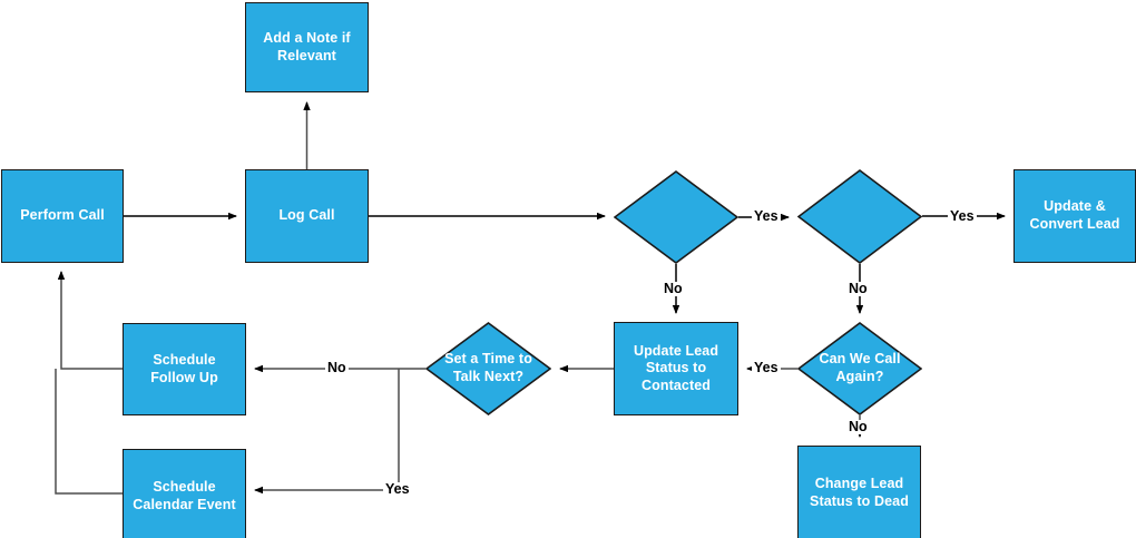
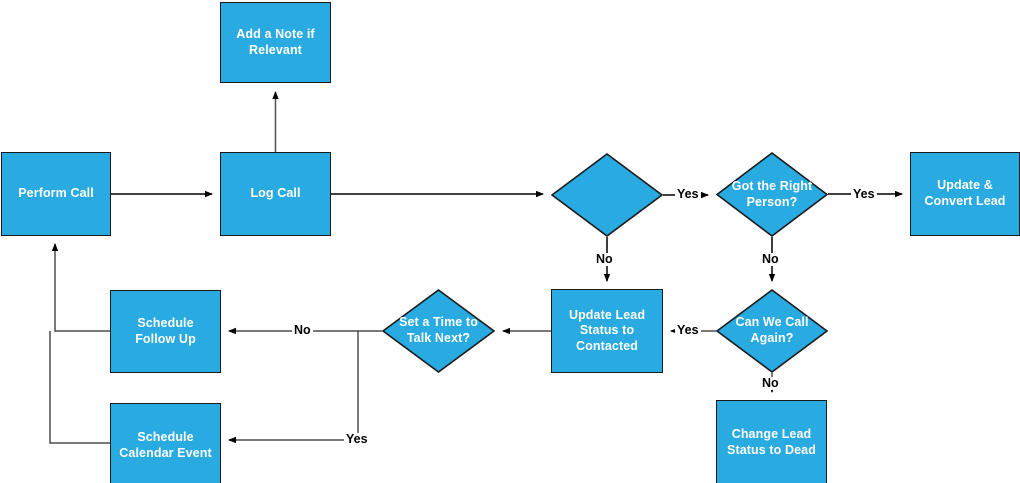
  Perform Call
  Add a Note if
  Relevant
  Log Call
+ Got the Right
+ Person?
  Update &
  Convert Lead
  Update Lead
  Status to
  Contacted
  Can We Call
  Again?
  Set a Time to
  Talk Next?
  Schedule
  Follow Up
  Schedule
  Calendar Event
  Change Lead
  Status to Dead
  Yes
  No
  Yes
  No
  Yes
  No
  No
  Yes
